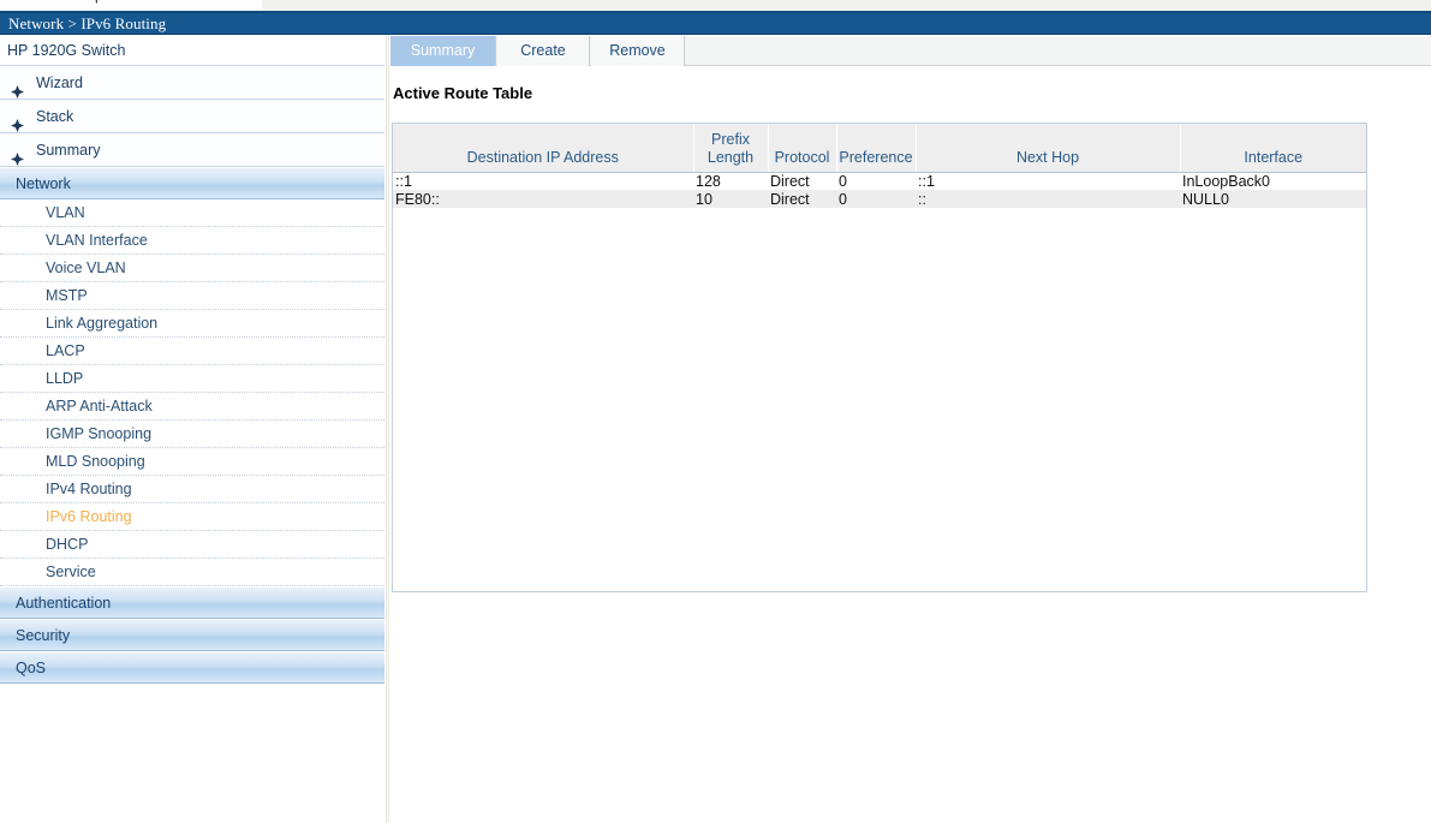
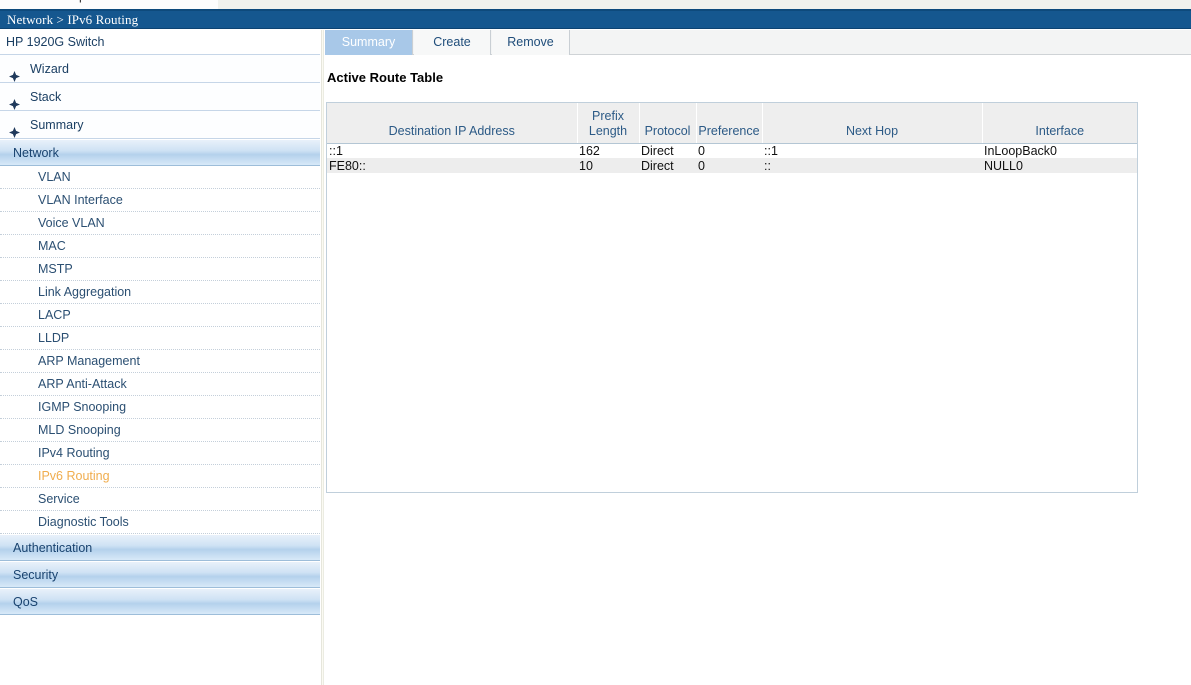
  Network > IPv6 Routing
  HP 1920G Switch
  Wizard
  Stack
  Summary
  Network
  VLAN
  VLAN Interface
  Voice VLAN
+ MAC
  MSTP
  Link Aggregation
  LACP
  LLDP
+ ARP Management
  ARP Anti-Attack
  IGMP Snooping
  MLD Snooping
  IPv4 Routing
  IPv6 Routing
- DHCP
  Service
+ Diagnostic Tools
  Authentication
  Security
  QoS
  Summary
  Create
  Remove
  Active Route Table
  Destination IP Address	Prefix Length	Protocol	Preference	Next Hop	Interface
- ::1	128	Direct	0	::1	InLoopBack0
+ ::1	162	Direct	0	::1	InLoopBack0
  FE80::	10	Direct	0	::	NULL0
